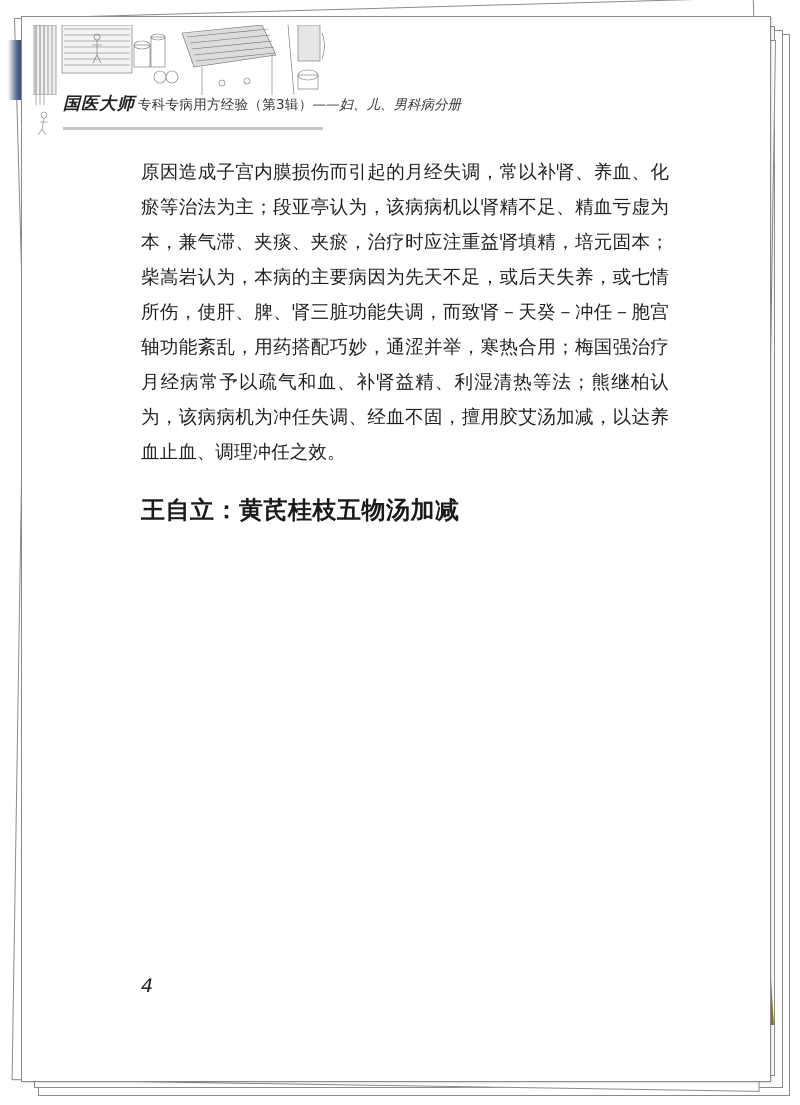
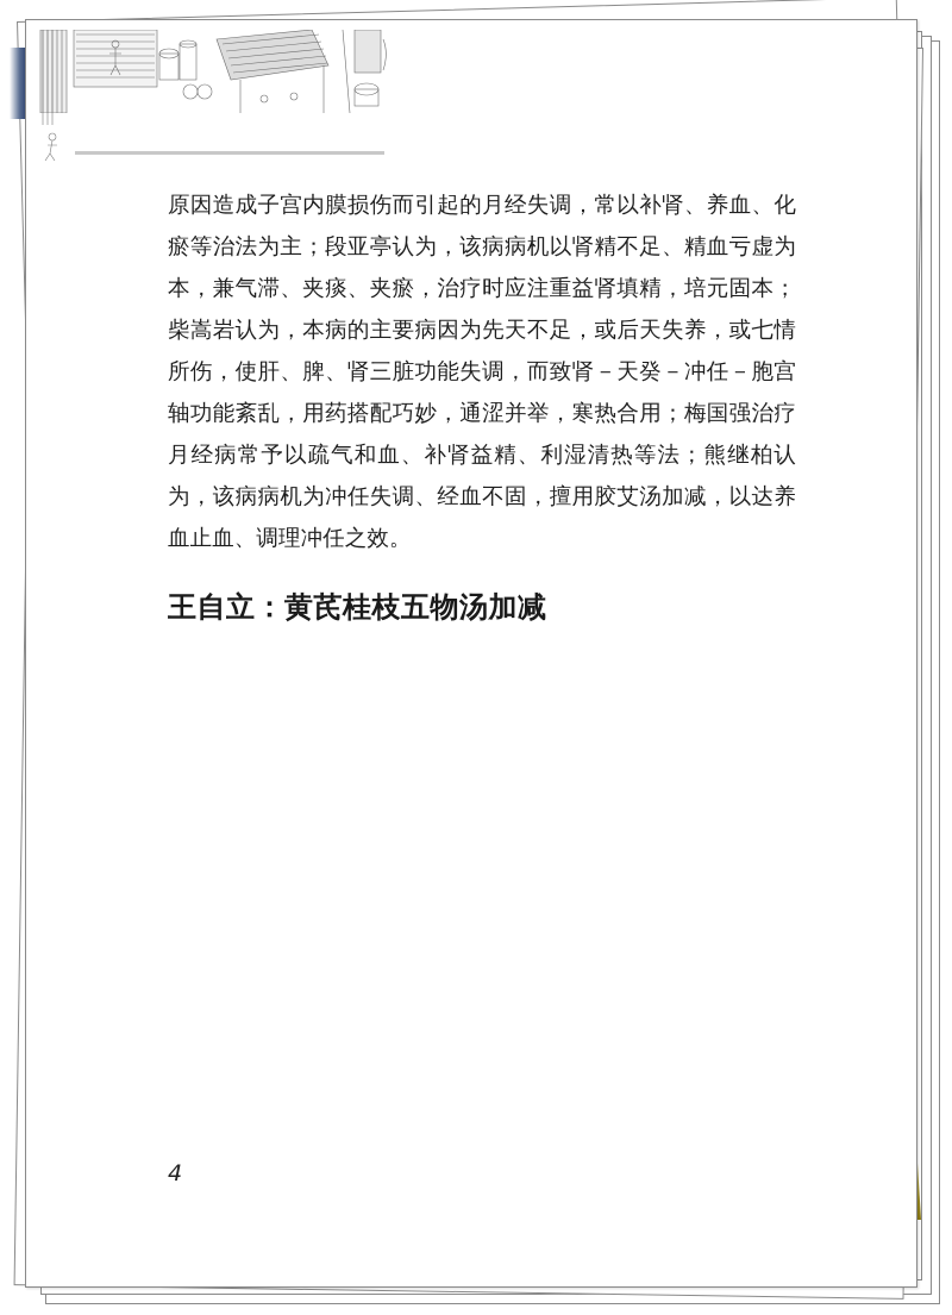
- 国医大师
- 专科专病用方经验（第3辑）
- ——妇、儿、男科病分册
  原因造成子宫内膜损伤而引起的月经失调，常以补肾、养血、化瘀等治法为主；段亚亭认为，该病病机以肾精不足、精血亏虚为本，兼气滞、夹痰、夹瘀，治疗时应注重益肾填精，培元固本；柴嵩岩认为，本病的主要病因为先天不足，或后天失养，或七情所伤，使肝、脾、肾三脏功能失调，而致肾－天癸－冲任－胞宫轴功能紊乱，用药搭配巧妙，通涩并举，寒热合用；梅国强治疗月经病常予以疏气和血、补肾益精、利湿清热等法；熊继柏认为，该病病机为冲任失调、经血不固，擅用胶艾汤加减，以达养血止血、调理冲任之效。
  王自立：黄芪桂枝五物汤加减
  4
